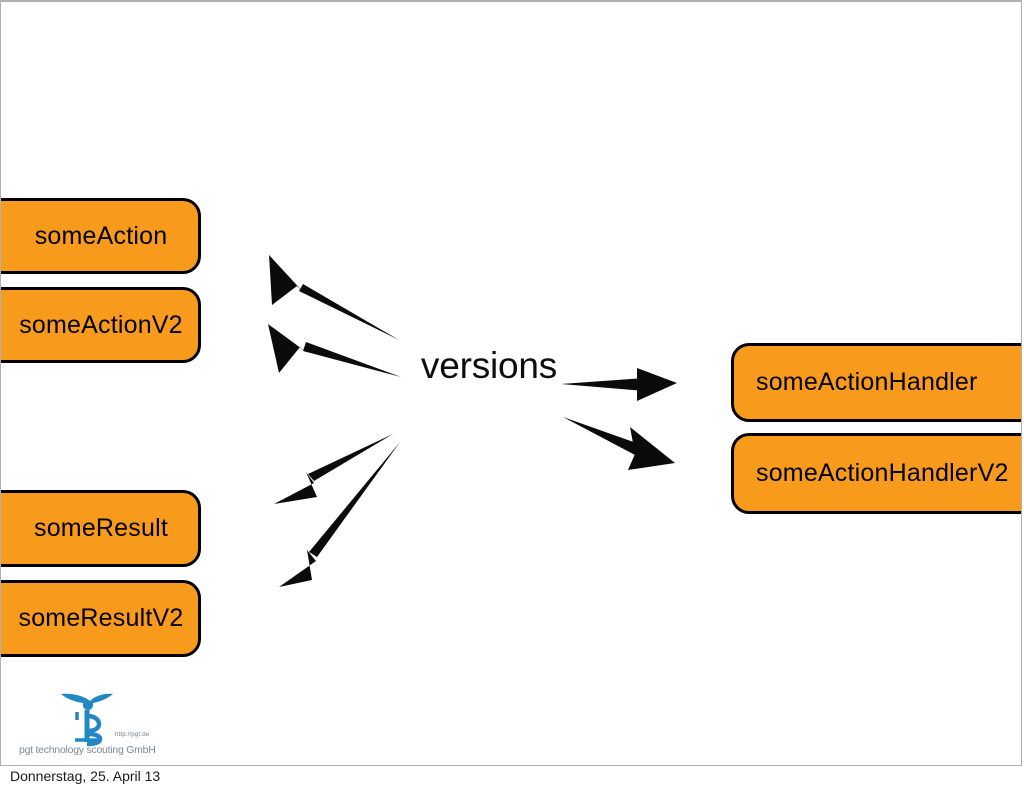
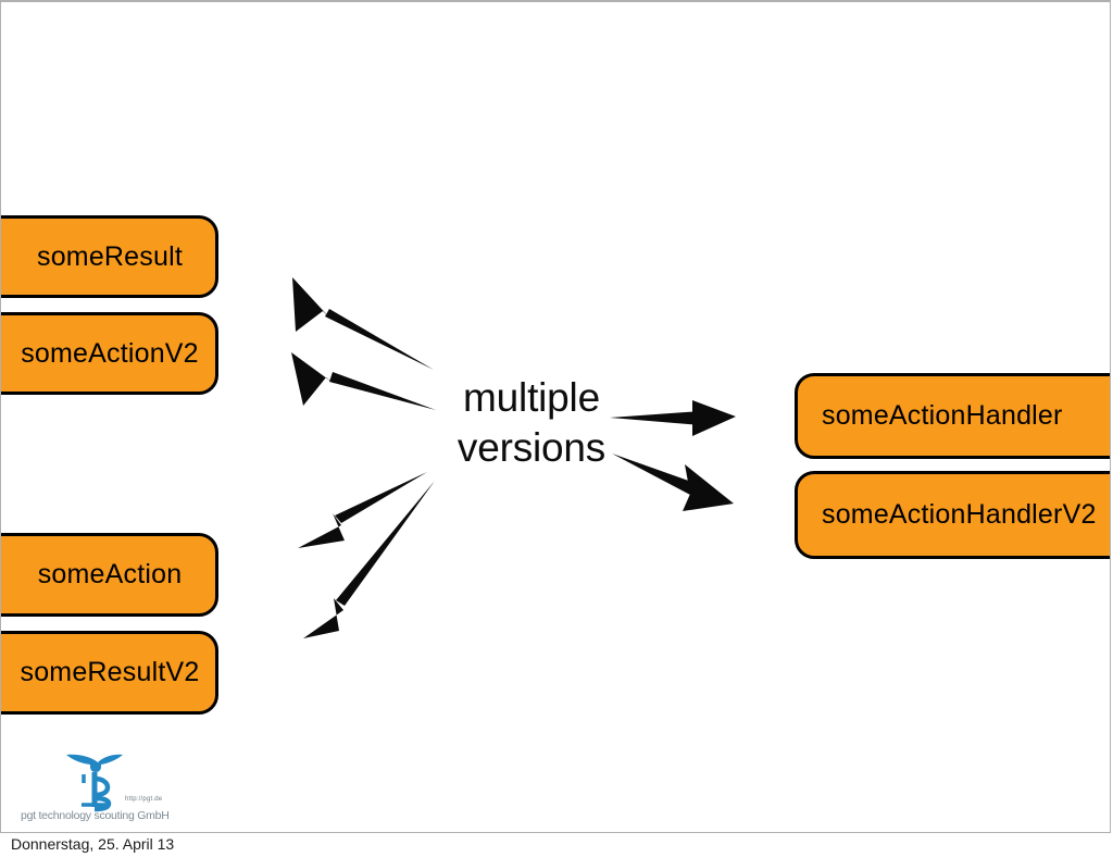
- someAction
+ someResult
  someActionV2
- someResult
+ someAction
  someResultV2
  someActionHandler
  someActionHandlerV2
+ multiple
  versions
  pgt technology scouting GmbH
  Donnerstag, 25. April 13
